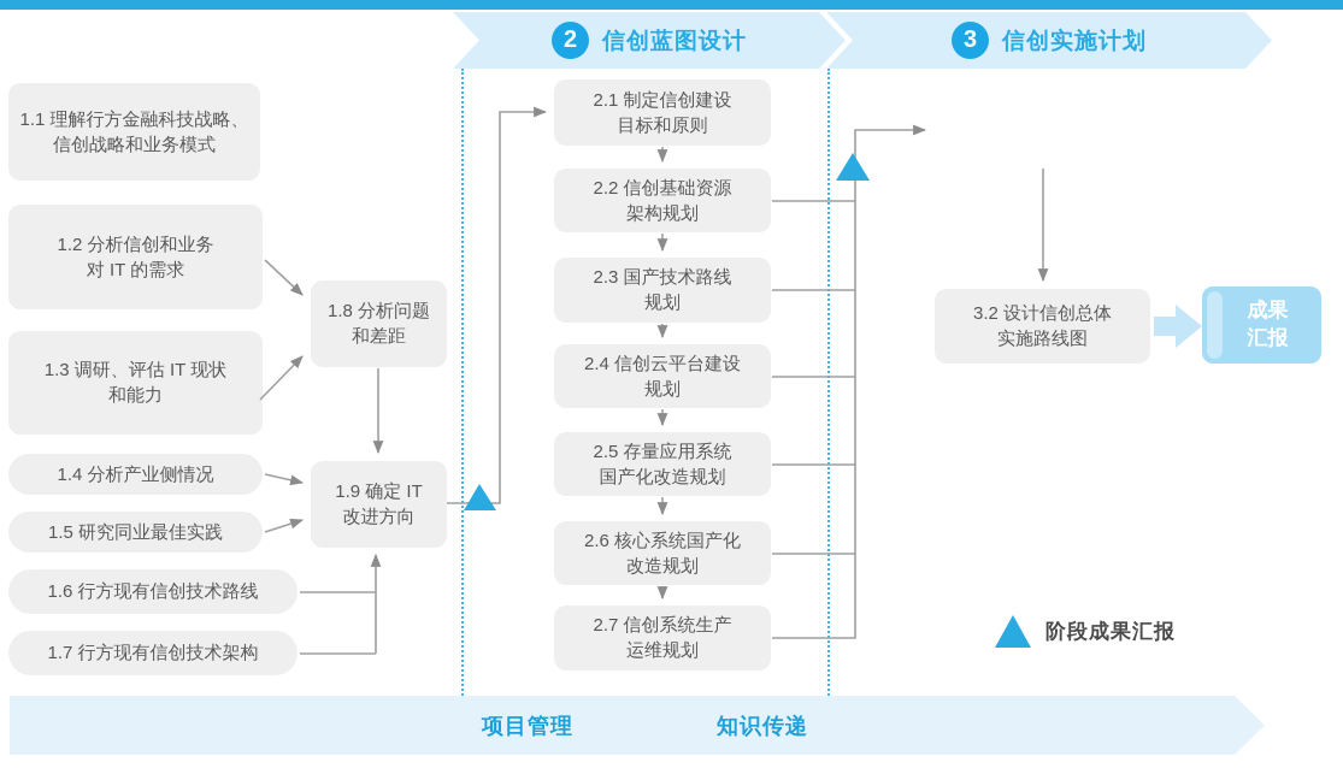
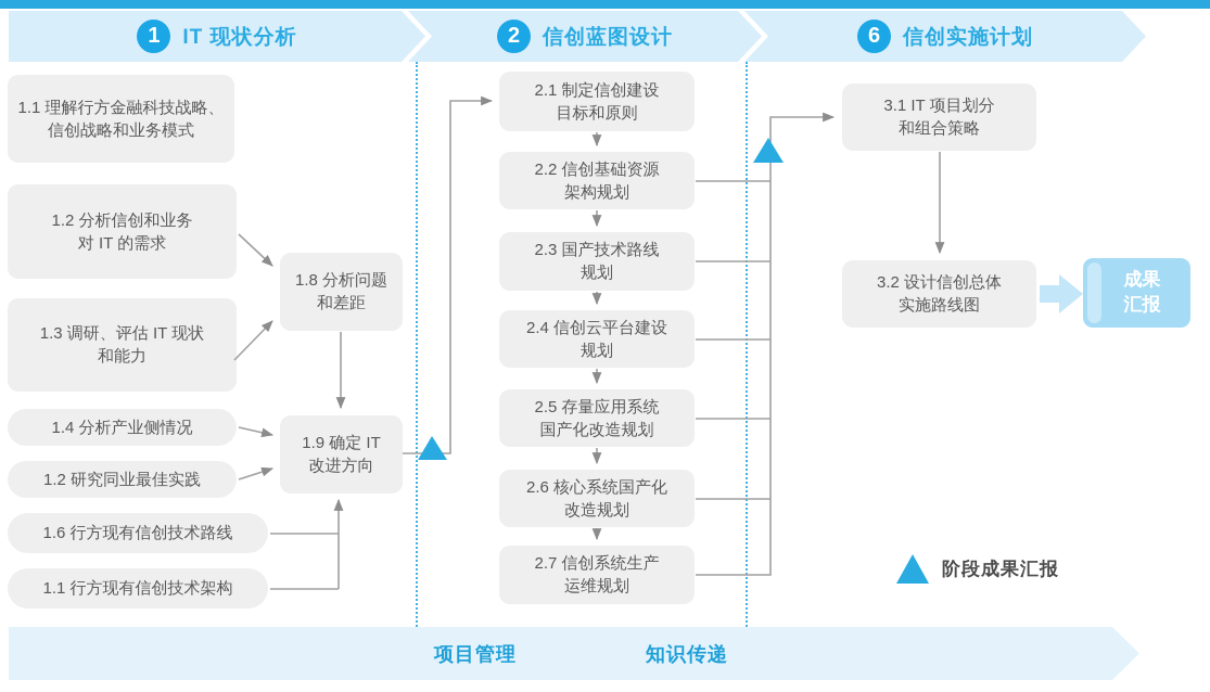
+ 1
+ IT 现状分析
  2
  信创蓝图设计
- 3
+ 6
  信创实施计划
  1.1 理解行方金融科技战略、
  信创战略和业务模式
  1.2 分析信创和业务
  对 IT 的需求
  1.3 调研、评估 IT 现状
  和能力
  1.4 分析产业侧情况
- 1.5 研究同业最佳实践
+ 1.2 研究同业最佳实践
  1.6 行方现有信创技术路线
- 1.7 行方现有信创技术架构
+ 1.1 行方现有信创技术架构
  1.8 分析问题
  和差距
  1.9 确定 IT
  改进方向
  2.1 制定信创建设
  目标和原则
  2.2 信创基础资源
  架构规划
  2.3 国产技术路线
  规划
  2.4 信创云平台建设
  规划
  2.5 存量应用系统
  国产化改造规划
  2.6 核心系统国产化
  改造规划
  2.7 信创系统生产
  运维规划
+ 3.1 IT 项目划分
+ 和组合策略
  3.2 设计信创总体
  实施路线图
  成果
  汇报
  阶段成果汇报
  项目管理
  知识传递
